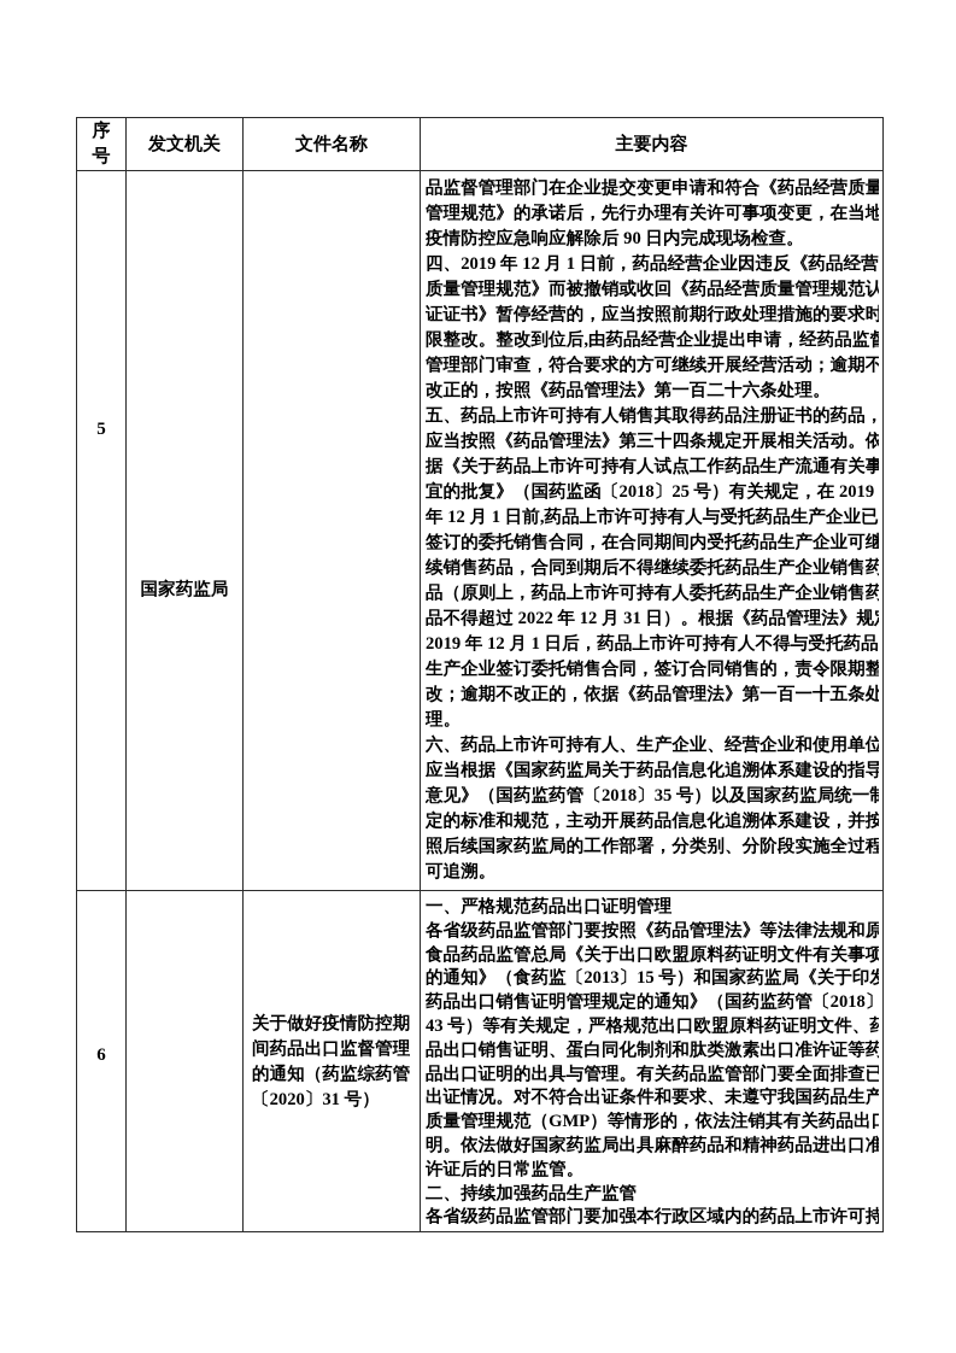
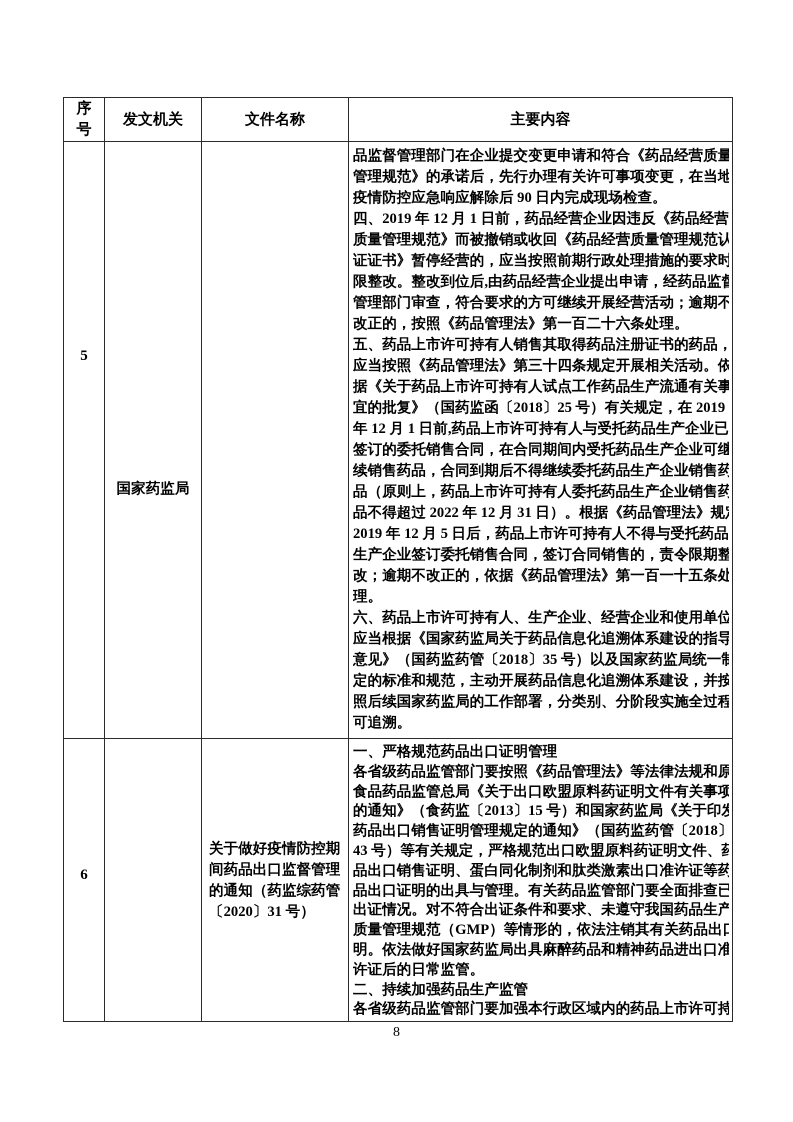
  序号	发文机关	文件名称	主要内容
- 5	国家药监局		品监督管理部门在企业提交变更申请和符合《药品经营质量管理规范》的承诺后，先行办理有关许可事项变更，在当地疫情防控应急响应解除后 90 日内完成现场检查。四、2019 年 12 月 1 日前，药品经营企业因违反《药品经营质量管理规范》而被撤销或收回《药品经营质量管理规范认证证书》暂停经营的，应当按照前期行政处理措施的要求时限整改。整改到位后,由药品经营企业提出申请，经药品监督管理部门审查，符合要求的方可继续开展经营活动；逾期不改正的，按照《药品管理法》第一百二十六条处理。五、药品上市许可持有人销售其取得药品注册证书的药品，应当按照《药品管理法》第三十四条规定开展相关活动。依据《关于药品上市许可持有人试点工作药品生产流通有关事宜的批复》（国药监函〔2018〕25 号）有关规定，在 2019年 12 月 1 日前,药品上市许可持有人与受托药品生产企业已签订的委托销售合同，在合同期间内受托药品生产企业可继续销售药品，合同到期后不得继续委托药品生产企业销售药品（原则上，药品上市许可持有人委托药品生产企业销售药品不得超过 2022 年 12 月 31 日）。根据《药品管理法》规2019 年 12 月 1 日后，药品上市许可持有人不得与受托药品生产企业签订委托销售合同，签订合同销售的，责令限期整改；逾期不改正的，依据《药品管理法》第一百一十五条处理。六、药品上市许可持有人、生产企业、经营企业和使用单位应当根据《国家药监局关于药品信息化追溯体系建设的指导意见》（国药监药管〔2018〕35 号）以及国家药监局统一制定的标准和规范，主动开展药品信息化追溯体系建设，并按照后续国家药监局的工作部署，分类别、分阶段实施全过程可追溯。
+ 5	国家药监局		品监督管理部门在企业提交变更申请和符合《药品经营质量管理规范》的承诺后，先行办理有关许可事项变更，在当地疫情防控应急响应解除后 90 日内完成现场检查。四、2019 年 12 月 1 日前，药品经营企业因违反《药品经营质量管理规范》而被撤销或收回《药品经营质量管理规范认证证书》暂停经营的，应当按照前期行政处理措施的要求时限整改。整改到位后,由药品经营企业提出申请，经药品监督管理部门审查，符合要求的方可继续开展经营活动；逾期不改正的，按照《药品管理法》第一百二十六条处理。五、药品上市许可持有人销售其取得药品注册证书的药品，应当按照《药品管理法》第三十四条规定开展相关活动。依据《关于药品上市许可持有人试点工作药品生产流通有关事宜的批复》（国药监函〔2018〕25 号）有关规定，在 2019年 12 月 1 日前,药品上市许可持有人与受托药品生产企业已签订的委托销售合同，在合同期间内受托药品生产企业可继续销售药品，合同到期后不得继续委托药品生产企业销售药品（原则上，药品上市许可持有人委托药品生产企业销售药品不得超过 2022 年 12 月 31 日）。根据《药品管理法》规2019 年 12 月 5 日后，药品上市许可持有人不得与受托药品生产企业签订委托销售合同，签订合同销售的，责令限期整改；逾期不改正的，依据《药品管理法》第一百一十五条处理。六、药品上市许可持有人、生产企业、经营企业和使用单位应当根据《国家药监局关于药品信息化追溯体系建设的指导意见》（国药监药管〔2018〕35 号）以及国家药监局统一制定的标准和规范，主动开展药品信息化追溯体系建设，并按照后续国家药监局的工作部署，分类别、分阶段实施全过程可追溯。
  6		关于做好疫情防控期间药品出口监督管理的通知（药监综药管〔2020〕31 号）	一、严格规范药品出口证明管理各省级药品监管部门要按照《药品管理法》等法律法规和原食品药品监管总局《关于出口欧盟原料药证明文件有关事项的通知》（食药监〔2013〕15 号）和国家药监局《关于印发药品出口销售证明管理规定的通知》（国药监药管〔2018〕43 号）等有关规定，严格规范出口欧盟原料药证明文件、药品出口销售证明、蛋白同化制剂和肽类激素出口准许证等药品出口证明的出具与管理。有关药品监管部门要全面排查已出证情况。对不符合出证条件和要求、未遵守我国药品生产质量管理规范（GMP）等情形的，依法注销其有关药品出明。依法做好国家药监局出具麻醉药品和精神药品进出口准许证后的日常监管。二、持续加强药品生产监管各省级药品监管部门要加强本行政区域内的药品上市许可持
+ 8
